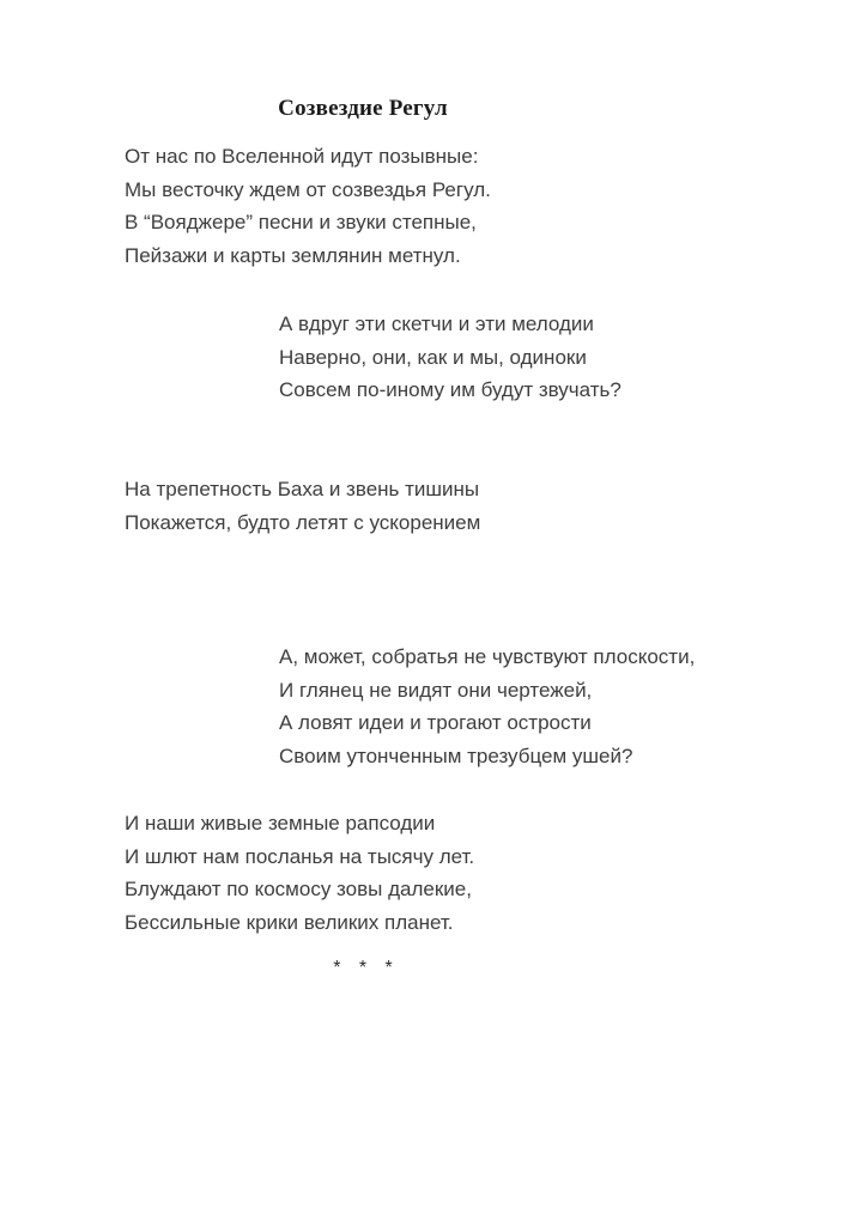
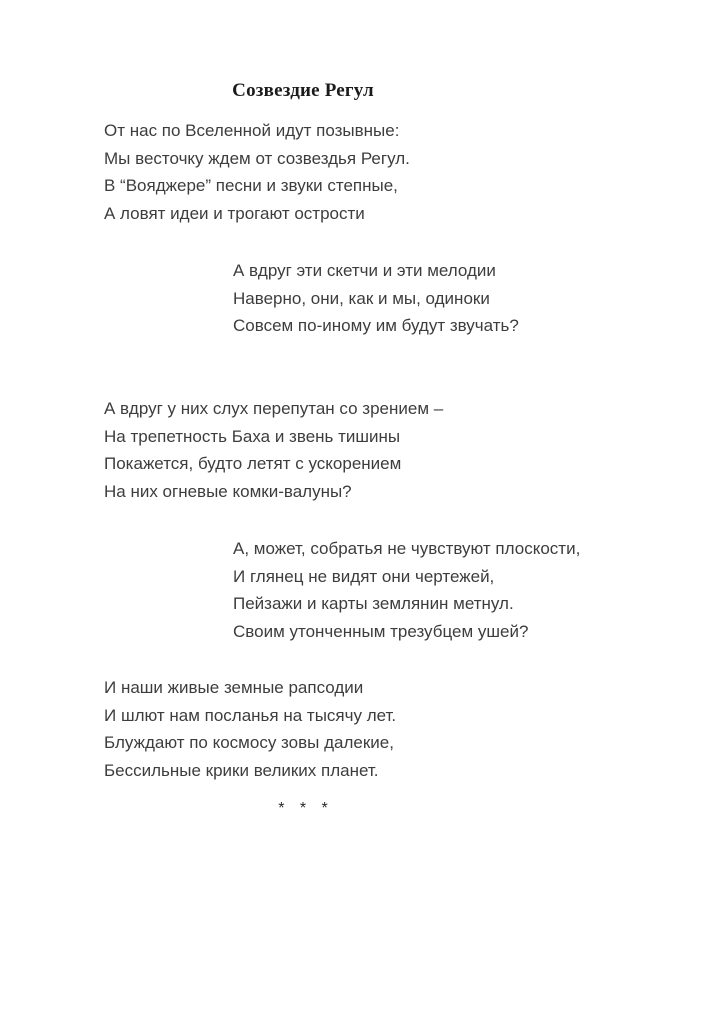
  Созвездие Регул
  От нас по Вселенной идут позывные:
  Мы весточку ждем от созвездья Регул.
  В “Вояджере” песни и звуки степные,
- Пейзажи и карты землянин метнул.
+ А ловят идеи и трогают острости
  А вдруг эти скетчи и эти мелодии
  Наверно, они, как и мы, одиноки
  Совсем по-иному им будут звучать?
+ А вдруг у них слух перепутан со зрением –
  На трепетность Баха и звень тишины
  Покажется, будто летят с ускорением
+ На них огневые комки-валуны?
  А, может, собратья не чувствуют плоскости,
  И глянец не видят они чертежей,
- А ловят идеи и трогают острости
+ Пейзажи и карты землянин метнул.
  Своим утонченным трезубцем ушей?
  И наши живые земные рапсодии
  И шлют нам посланья на тысячу лет.
  Блуждают по космосу зовы далекие,
  Бессильные крики великих планет.
  * * *
